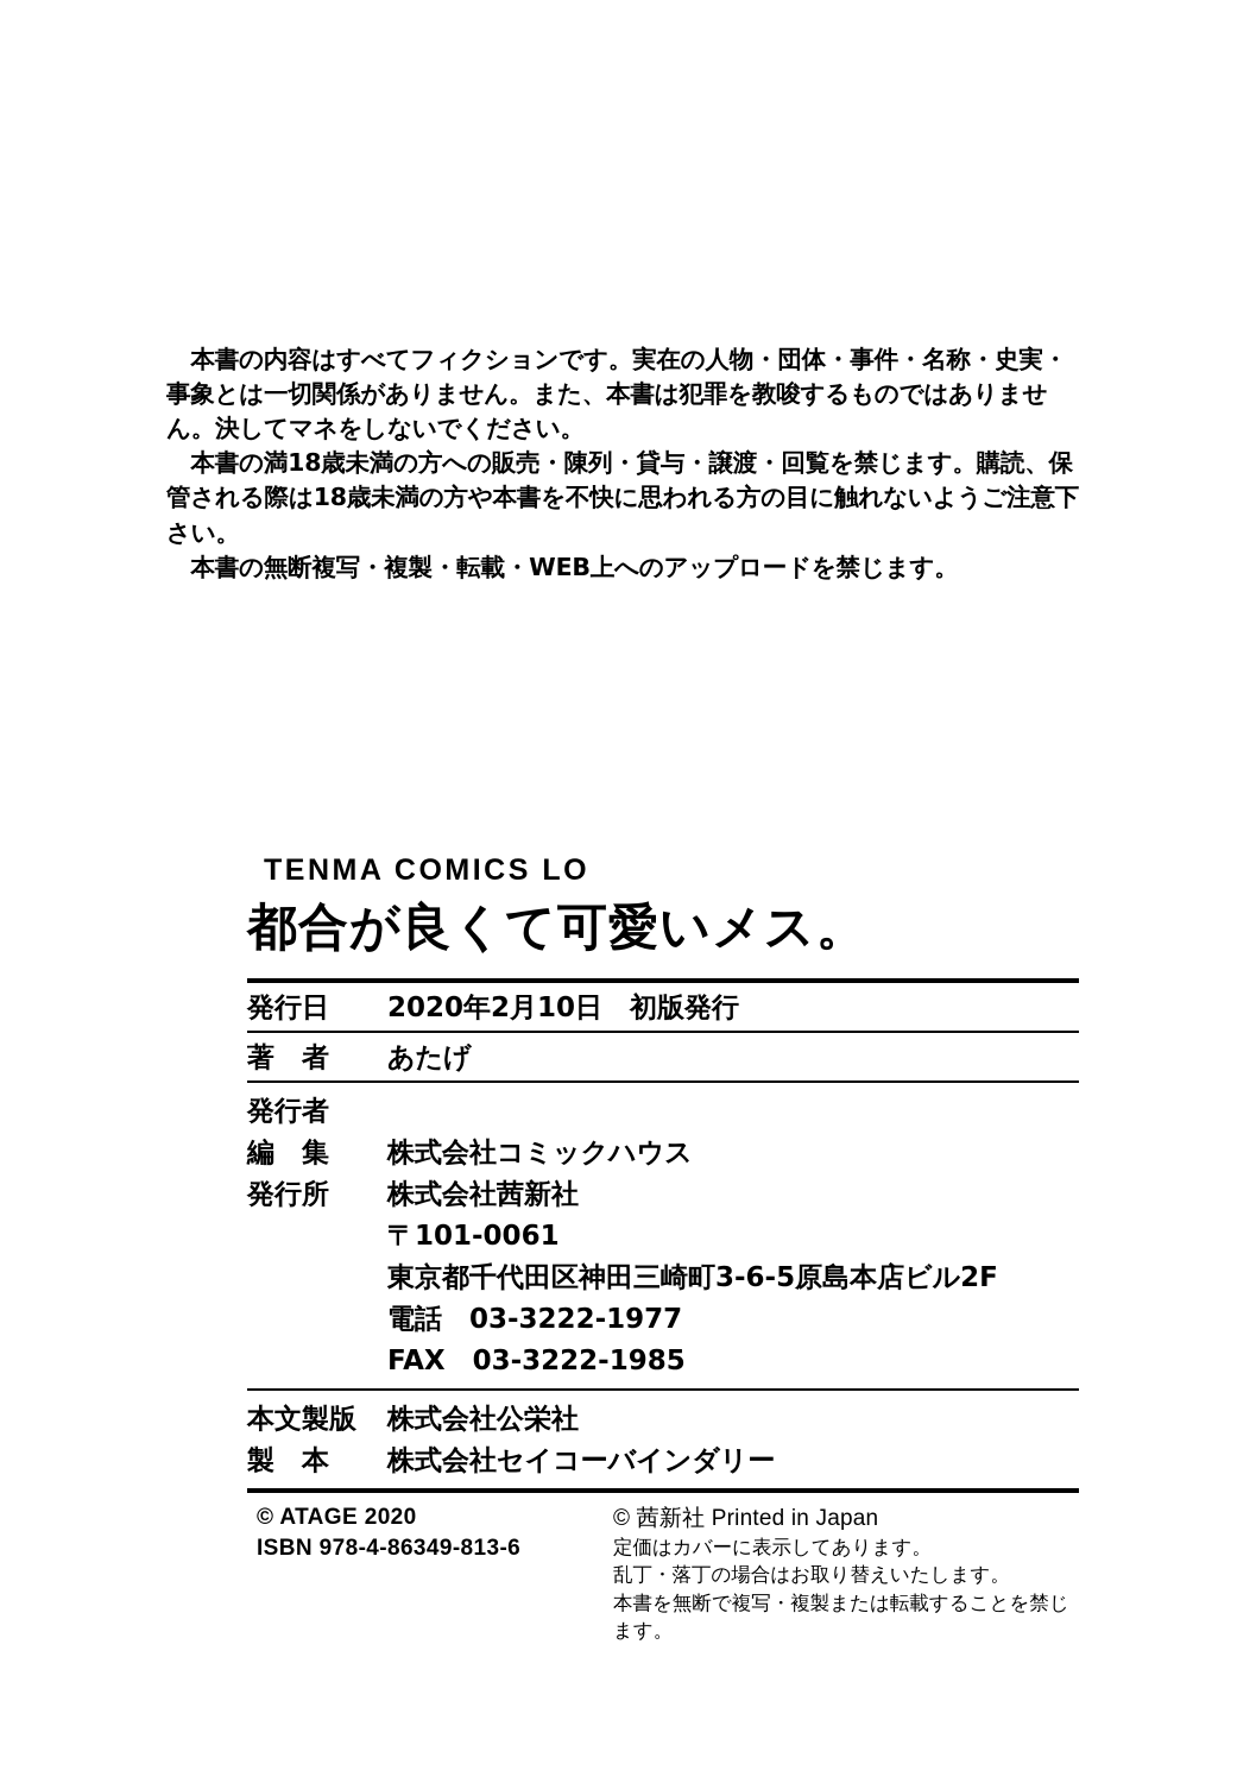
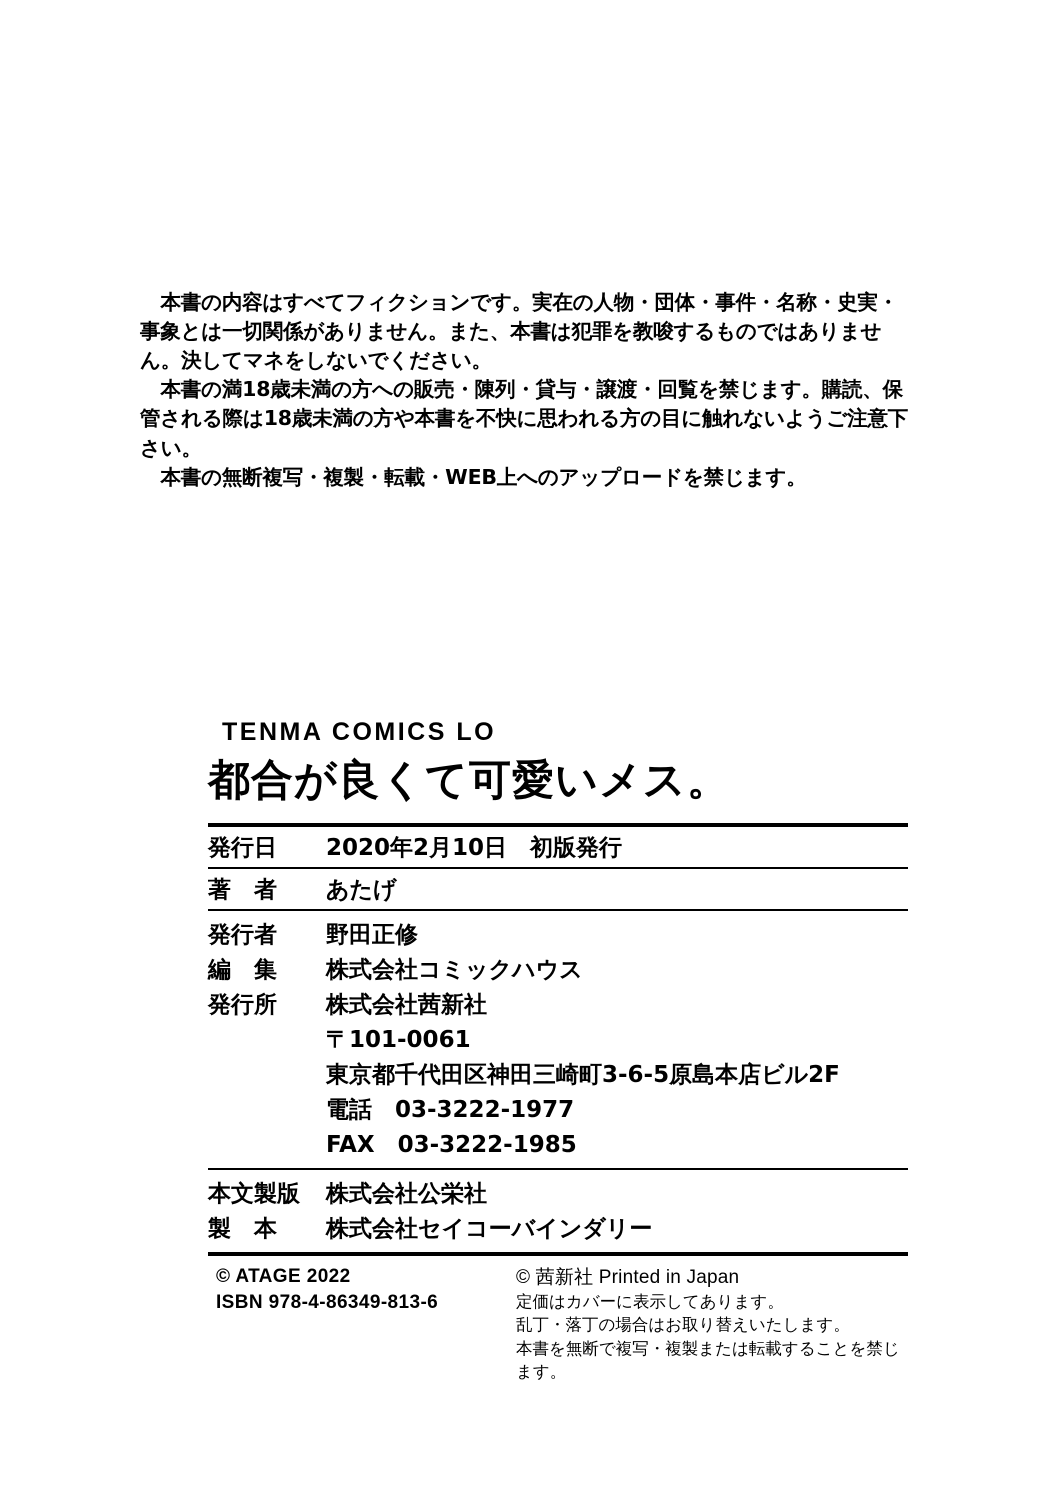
  本書の内容はすべてフィクションです。実在の人物・団体・事件・名称・史実・事象とは一切関係がありません。また、本書は犯罪を教唆するものではありません。決してマネをしないでください。
  本書の満18歳未満の方への販売・陳列・貸与・譲渡・回覧を禁じます。購読、保管される際は18歳未満の方や本書を不快に思われる方の目に触れないようご注意下さい。
  本書の無断複写・複製・転載・WEB上へのアップロードを禁じます。
  TENMA COMICS LO
  都合が良くて可愛いメス。
  発行日
  2020年2月10日 初版発行
  著 者
  あたげ
  発行者
+ 野田正修
  編 集
  株式会社コミックハウス
  発行所
  株式会社茜新社
  〒101-0061
  東京都千代田区神田三崎町3-6-5原島本店ビル2F
  電話 03-3222-1977
  FAX 03-3222-1985
  本文製版
  株式会社公栄社
  製 本
  株式会社セイコーバインダリー
- © ATAGE 2020
+ © ATAGE 2022
  ISBN 978-4-86349-813-6
  © 茜新社 Printed in Japan
  定価はカバーに表示してあります。
  乱丁・落丁の場合はお取り替えいたします。
  本書を無断で複写・複製または転載することを禁じます。
